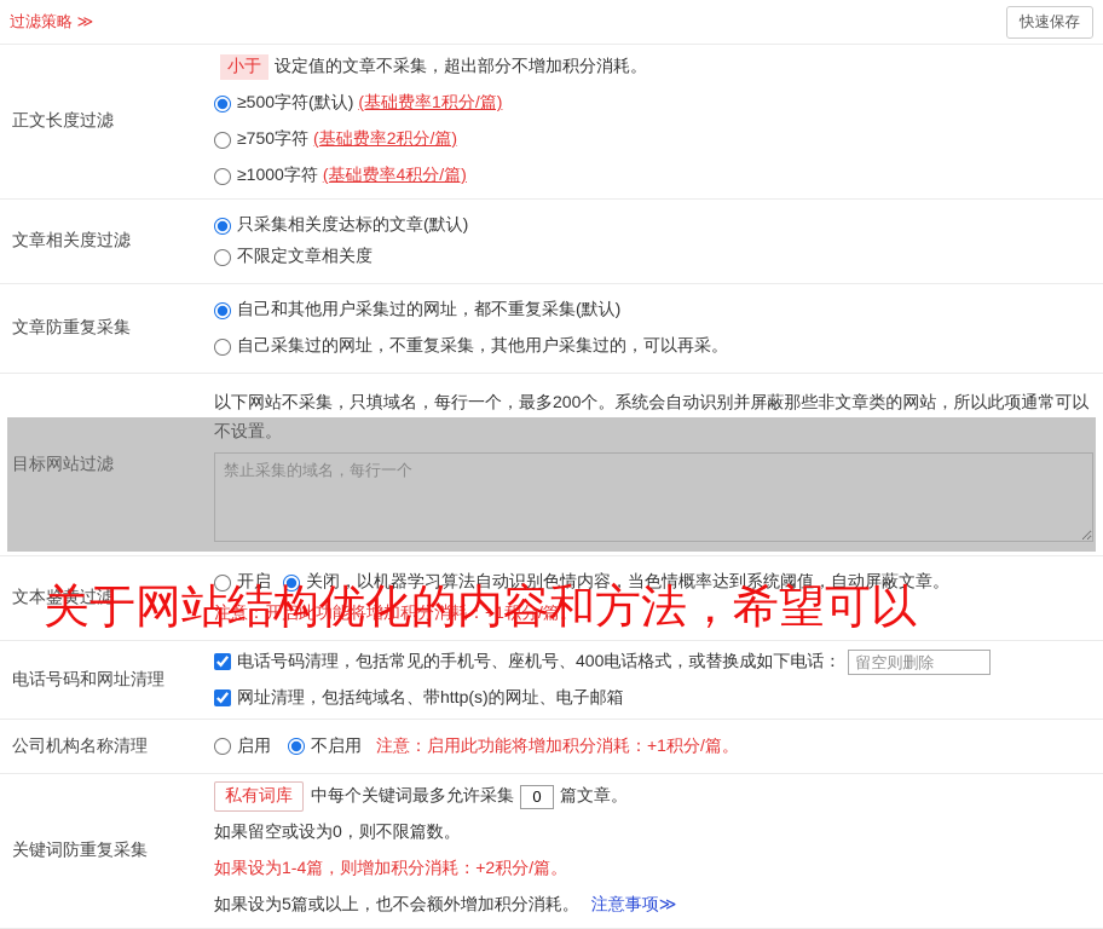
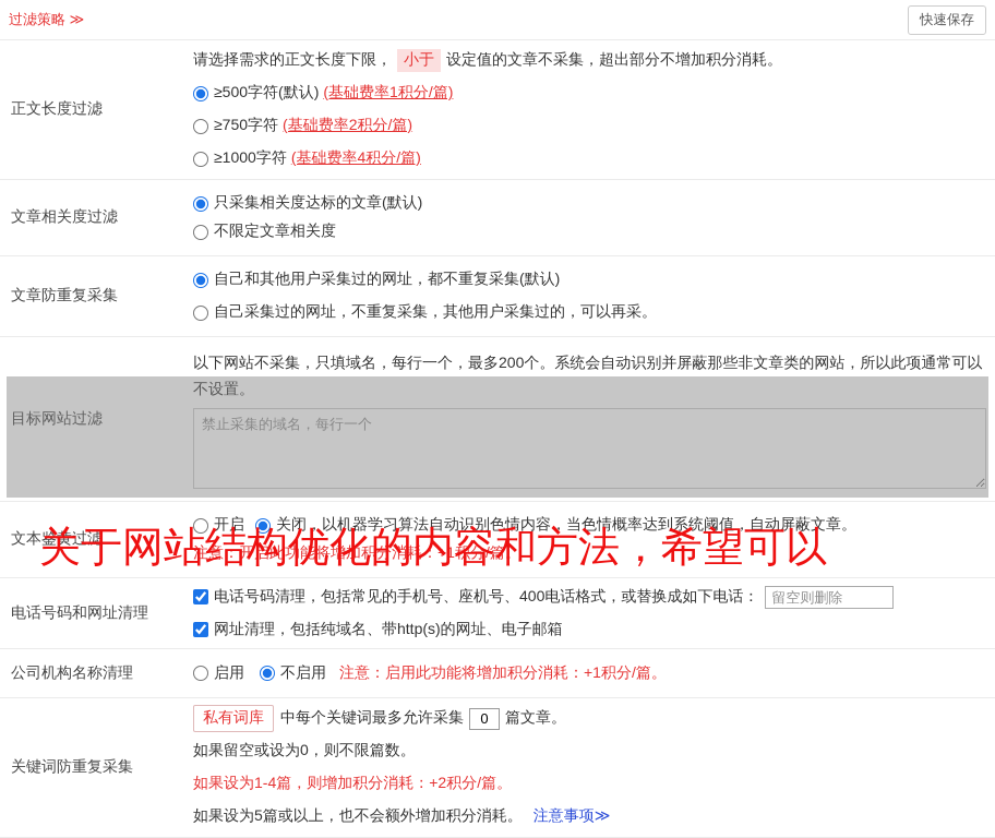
  过滤策略 ≫
  快速保存
  正文长度过滤
+ 请选择需求的正文长度下限，
  小于
  设定值的文章不采集，超出部分不增加积分消耗。
  ≥500字符(默认)
  (基础费率1积分/篇)
  ≥750字符
  (基础费率2积分/篇)
  ≥1000字符
  (基础费率4积分/篇)
  文章相关度过滤
  只采集相关度达标的文章(默认)
  不限定文章相关度
  文章防重复采集
  自己和其他用户采集过的网址，都不重复采集(默认)
  自己采集过的网址，不重复采集，其他用户采集过的，可以再采。
  目标网站过滤
  以下网站不采集，只填域名，每行一个，最多200个。系统会自动识别并屏蔽那些非文章类的网站，所以此项通常可以不设置。
  禁止采集的域名，每行一个
  文本鉴黄过滤
  开启
  关闭
  ，以机器学习算法自动识别色情内容，当色情概率达到系统阈值，自动屏蔽文章。
  注意：开启此功能将增加积分消耗：+1积分/篇。
  电话号码和网址清理
  电话号码清理，包括常见的手机号、座机号、400电话格式，或替换成如下电话：
  留空则删除
  网址清理，包括纯域名、带http(s)的网址、电子邮箱
  公司机构名称清理
  启用
  不启用
  注意：启用此功能将增加积分消耗：+1积分/篇。
  关键词防重复采集
  私有词库
  中每个关键词最多允许采集
  0
  篇文章。
  如果留空或设为0，则不限篇数。
  如果设为1-4篇，则增加积分消耗：+2积分/篇。
  如果设为5篇或以上，也不会额外增加积分消耗。
  注意事项≫
  关于网站结构优化的内容和方法，希望可以
